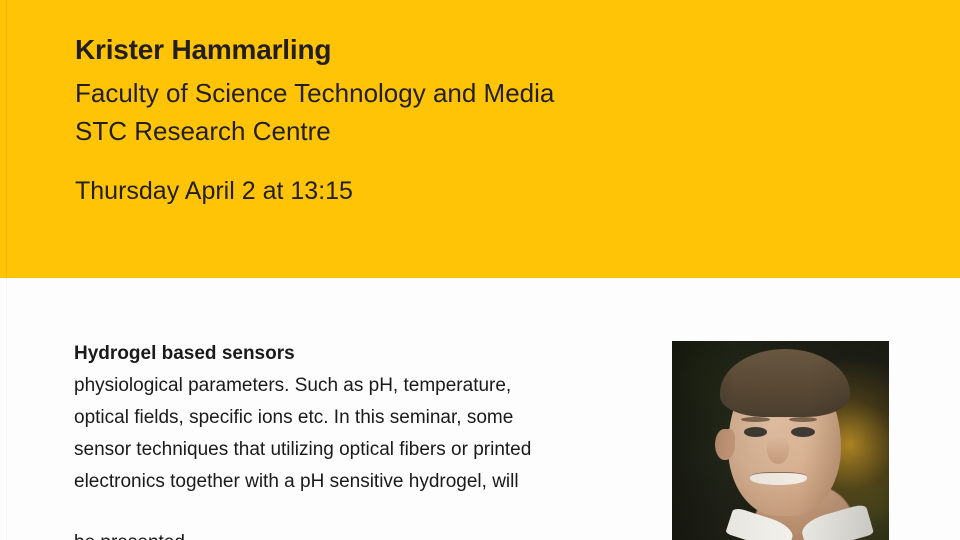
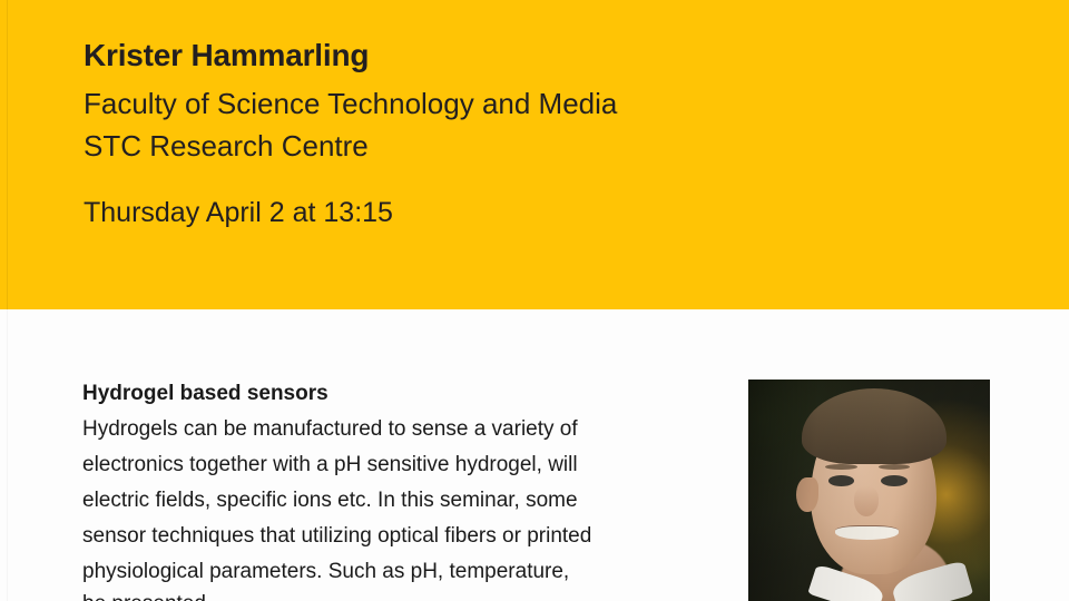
  Krister Hammarling
  Faculty of Science Technology and Media
  STC Research Centre
  Thursday April 2 at 13:15
  Hydrogel based sensors
+ Hydrogels can be manufactured to sense a variety of
- physiological parameters. Such as pH, temperature,
+ electronics together with a pH sensitive hydrogel, will
- optical fields, specific ions etc. In this seminar, some
+ electric fields, specific ions etc. In this seminar, some
  sensor techniques that utilizing optical fibers or printed
- electronics together with a pH sensitive hydrogel, will
+ physiological parameters. Such as pH, temperature,
